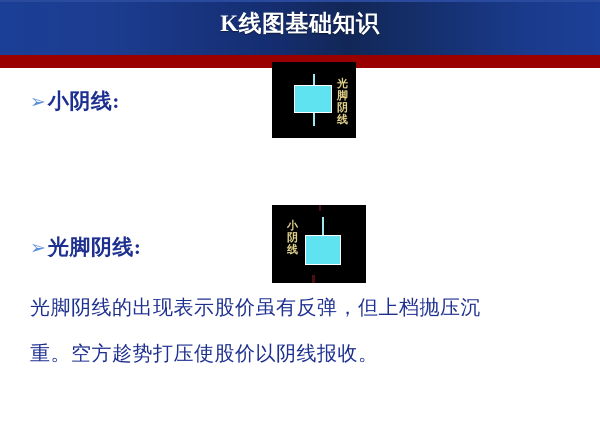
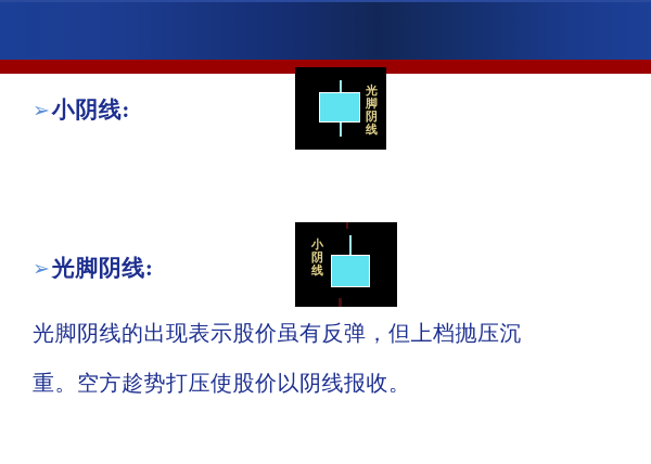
- K线图基础知识
  ➢
  小阴线:
  光脚阴线
  ➢
  光脚阴线:
  光脚阴线的出现表示股价虽有反弹，但上档抛压沉
  重。空方趁势打压使股价以阴线报收。
  小阴线
